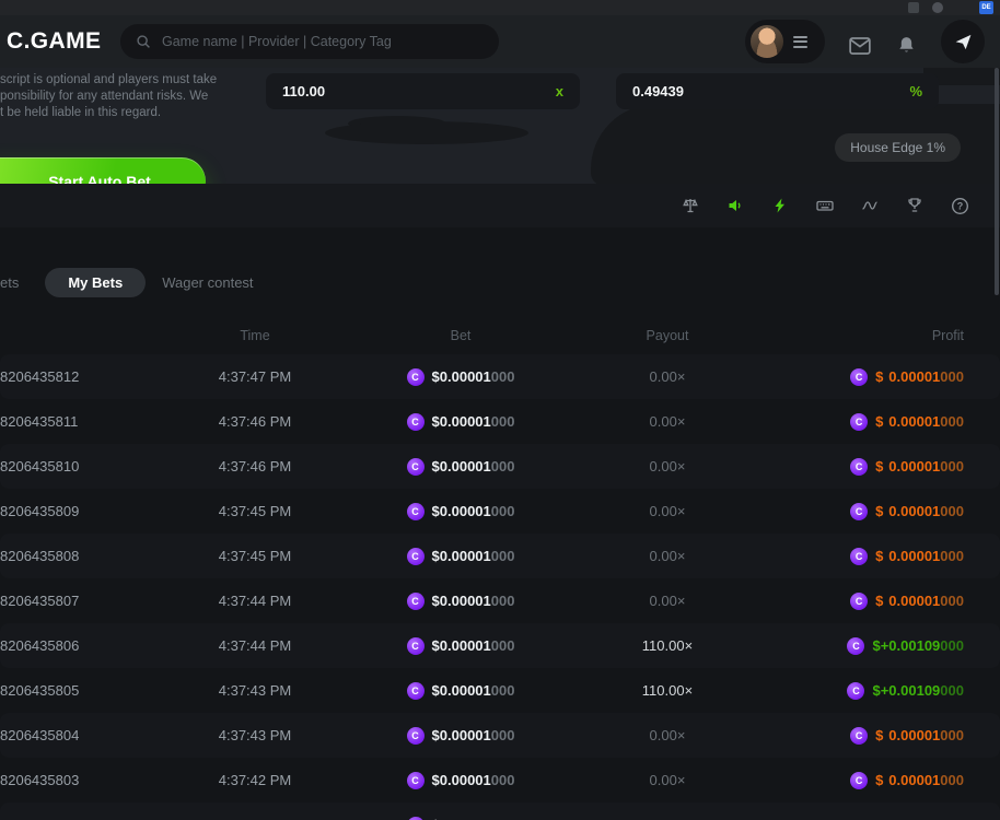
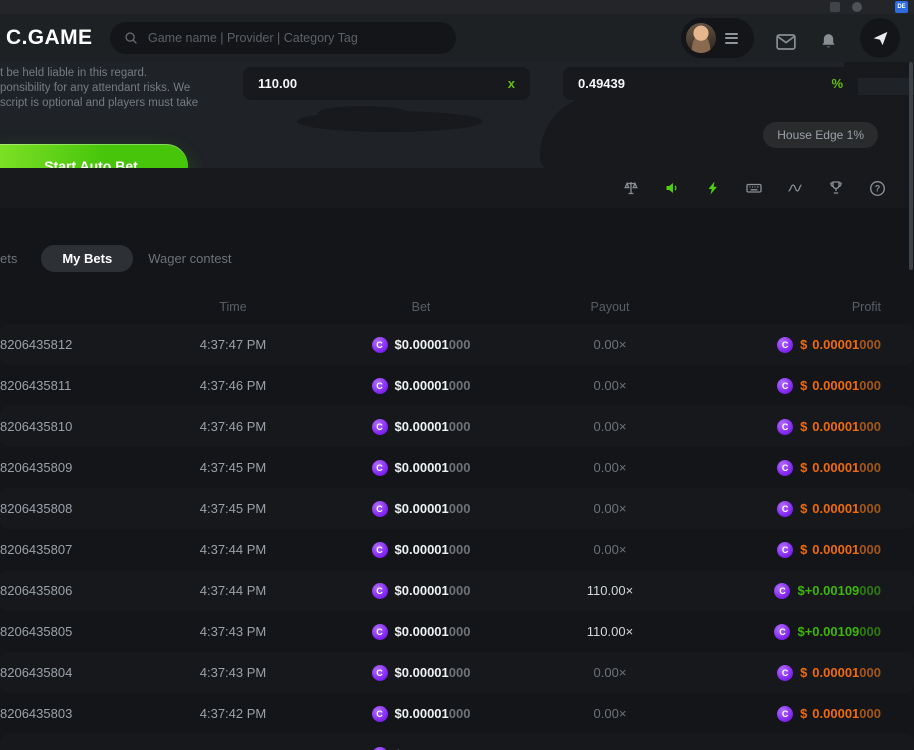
  C.GAME
  Game name | Provider | Category Tag
- script is optional and players must take
+ t be held liable in this regard.
  ponsibility for any attendant risks. We
- t be held liable in this regard.
+ script is optional and players must take
  Start Auto Bet
  110.00
  x
  0.49439
  %
  House Edge 1%
  ?
  ets
  My Bets
  Wager contest
  Time
  Bet
  Payout
  Profit
  8206435812
  4:37:47 PM
  C
  $0.00001000
  0.00×
  C
  $
  0.00001
  000
  8206435811
  4:37:46 PM
  C
  $0.00001000
  0.00×
  C
  $
  0.00001
  000
  8206435810
  4:37:46 PM
  C
  $0.00001000
  0.00×
  C
  $
  0.00001
  000
  8206435809
  4:37:45 PM
  C
  $0.00001000
  0.00×
  C
  $
  0.00001
  000
  8206435808
  4:37:45 PM
  C
  $0.00001000
  0.00×
  C
  $
  0.00001
  000
  8206435807
  4:37:44 PM
  C
  $0.00001000
  0.00×
  C
  $
  0.00001
  000
  8206435806
  4:37:44 PM
  C
  $0.00001000
  110.00×
  C
  $
  +0.00109
  000
  8206435805
  4:37:43 PM
  C
  $0.00001000
  110.00×
  C
  $
  +0.00109
  000
  8206435804
  4:37:43 PM
  C
  $0.00001000
  0.00×
  C
  $
  0.00001
  000
  8206435803
  4:37:42 PM
  C
  $0.00001000
  0.00×
  C
  $
  0.00001
  000
